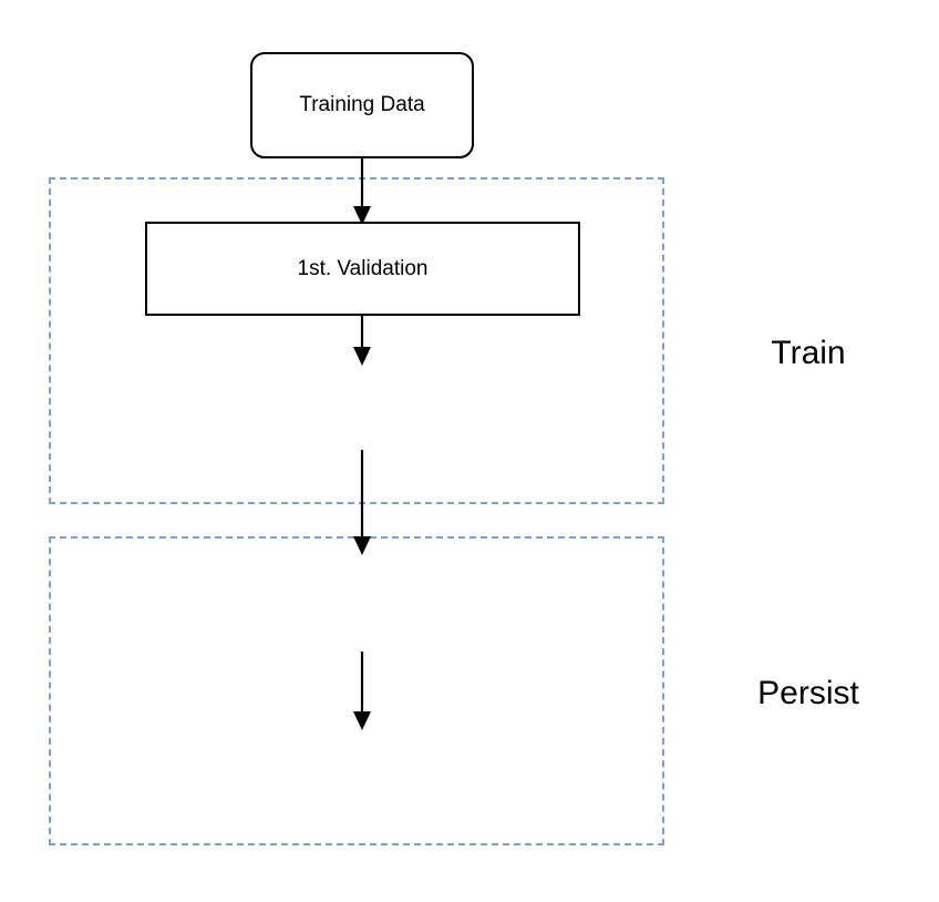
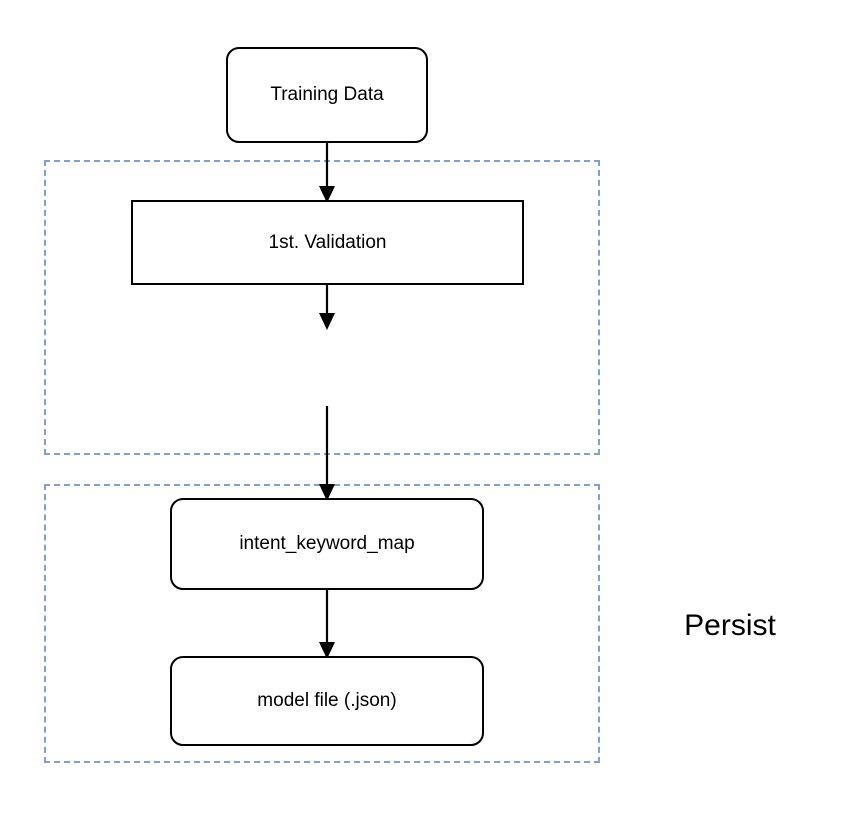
- Train
  Persist
  Training Data
  1st. Validation
+ intent_keyword_map
+ model file (.json)
